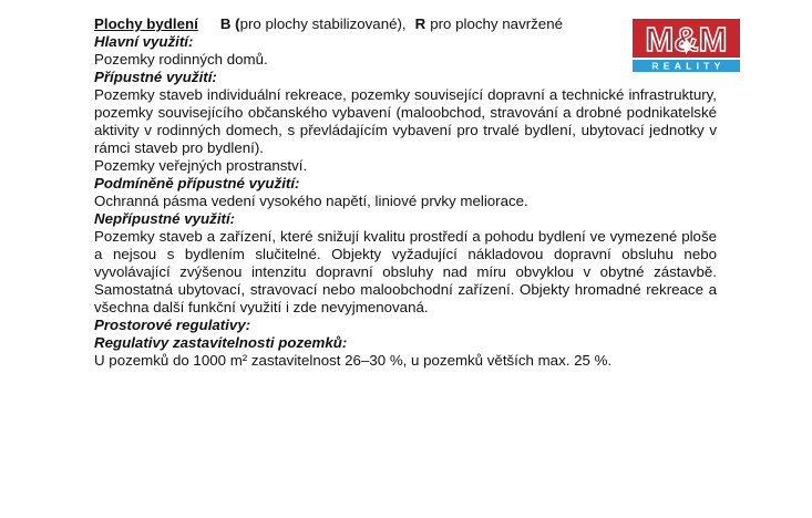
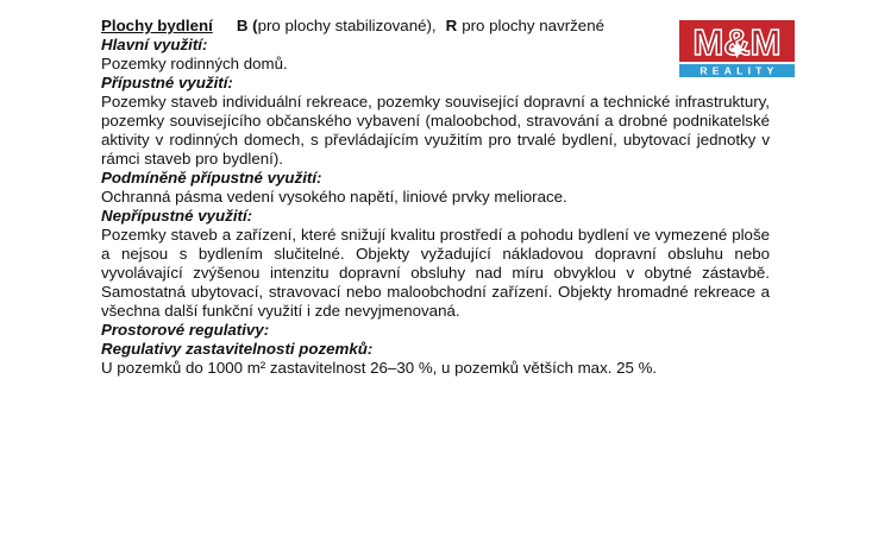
  Plochy bydlení B (pro plochy stabilizované), R pro plochy navržené
  Hlavní využití:
  Pozemky rodinných domů.
  Přípustné využití:
- Pozemky staveb individuální rekreace, pozemky související dopravní a technické infrastruktury, pozemky souvisejícího občanského vybavení (maloobchod, stravování a drobné podnikatelské aktivity v rodinných domech, s převládajícím vybavení pro trvalé bydlení, ubytovací jednotky v rámci staveb pro bydlení).
+ Pozemky staveb individuální rekreace, pozemky související dopravní a technické infrastruktury, pozemky souvisejícího občanského vybavení (maloobchod, stravování a drobné podnikatelské aktivity v rodinných domech, s převládajícím využitím pro trvalé bydlení, ubytovací jednotky v rámci staveb pro bydlení).
- Pozemky veřejných prostranství.
  Podmíněně přípustné využití:
  Ochranná pásma vedení vysokého napětí, liniové prvky meliorace.
  Nepřípustné využití:
  Pozemky staveb a zařízení, které snižují kvalitu prostředí a pohodu bydlení ve vymezené ploše a nejsou s bydlením slučitelné. Objekty vyžadující nákladovou dopravní obsluhu nebo vyvolávající zvýšenou intenzitu dopravní obsluhy nad míru obvyklou v obytné zástavbě. Samostatná ubytovací, stravovací nebo maloobchodní zařízení. Objekty hromadné rekreace a všechna další funkční využití i zde nevyjmenovaná.
  Prostorové regulativy:
  Regulativy zastavitelnosti pozemků:
  U pozemků do 1000 m² zastavitelnost 26–30 %, u pozemků větších max. 25 %.
  REALITY
